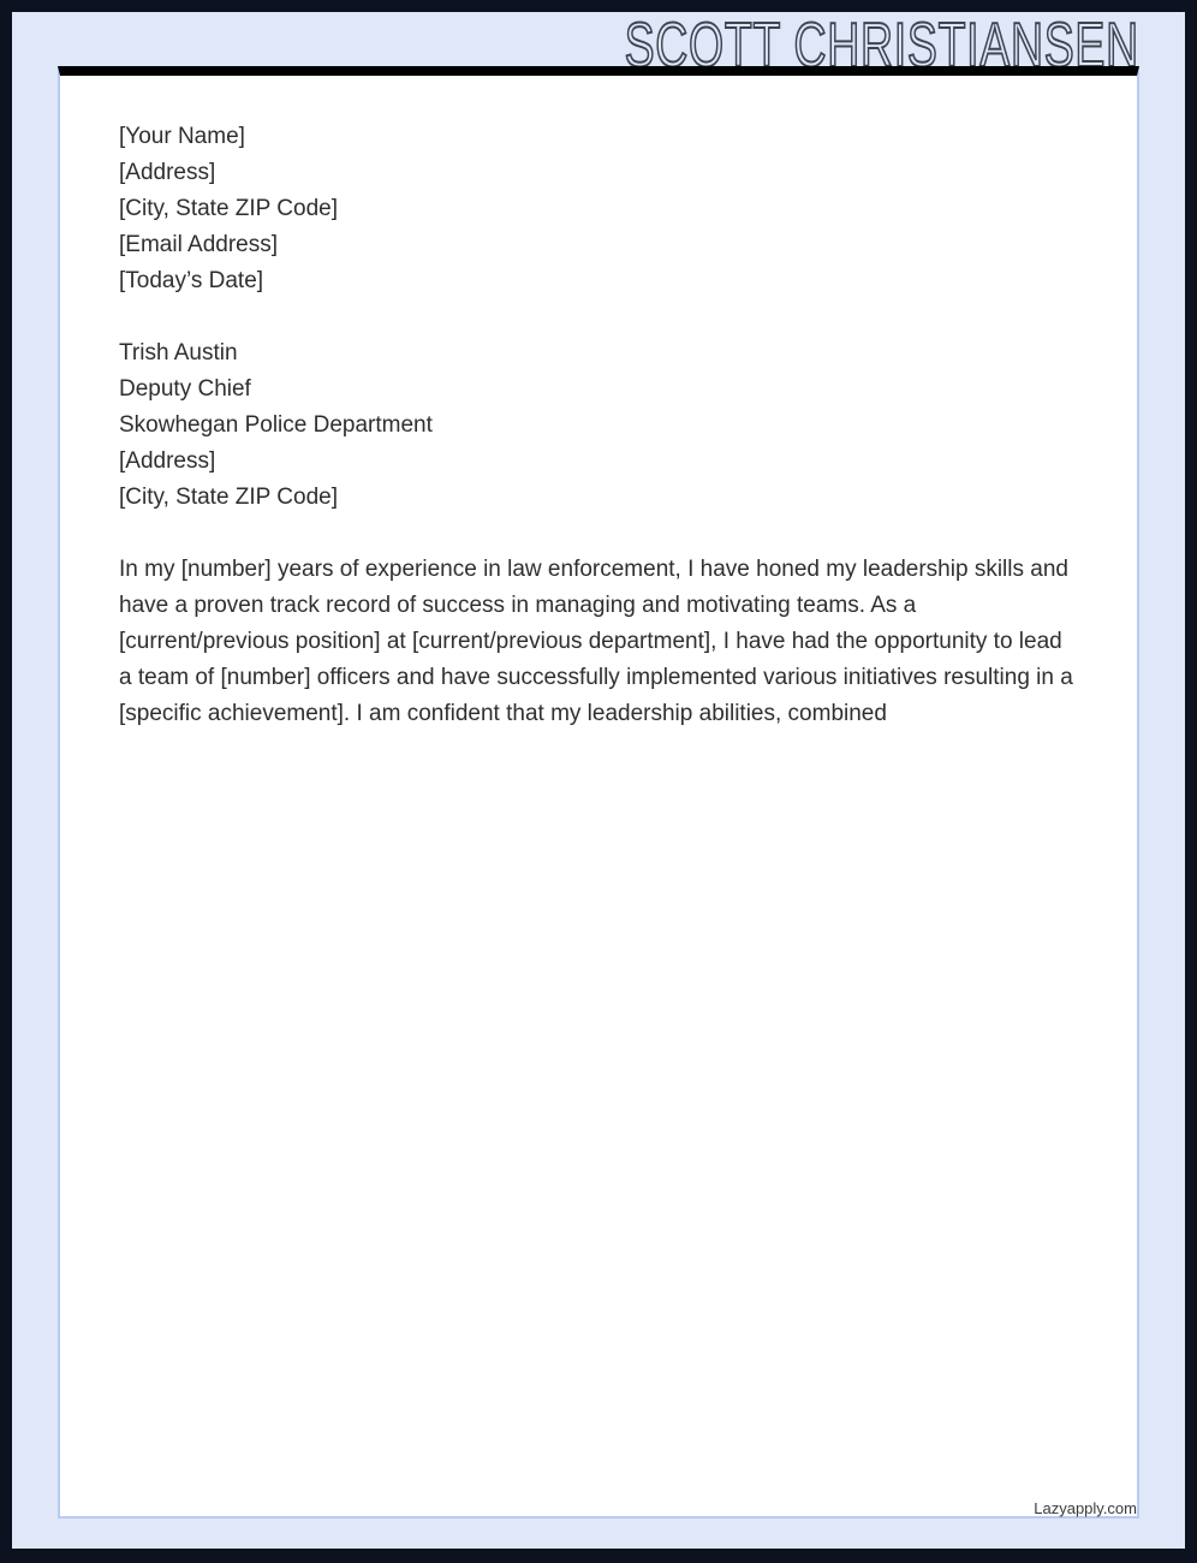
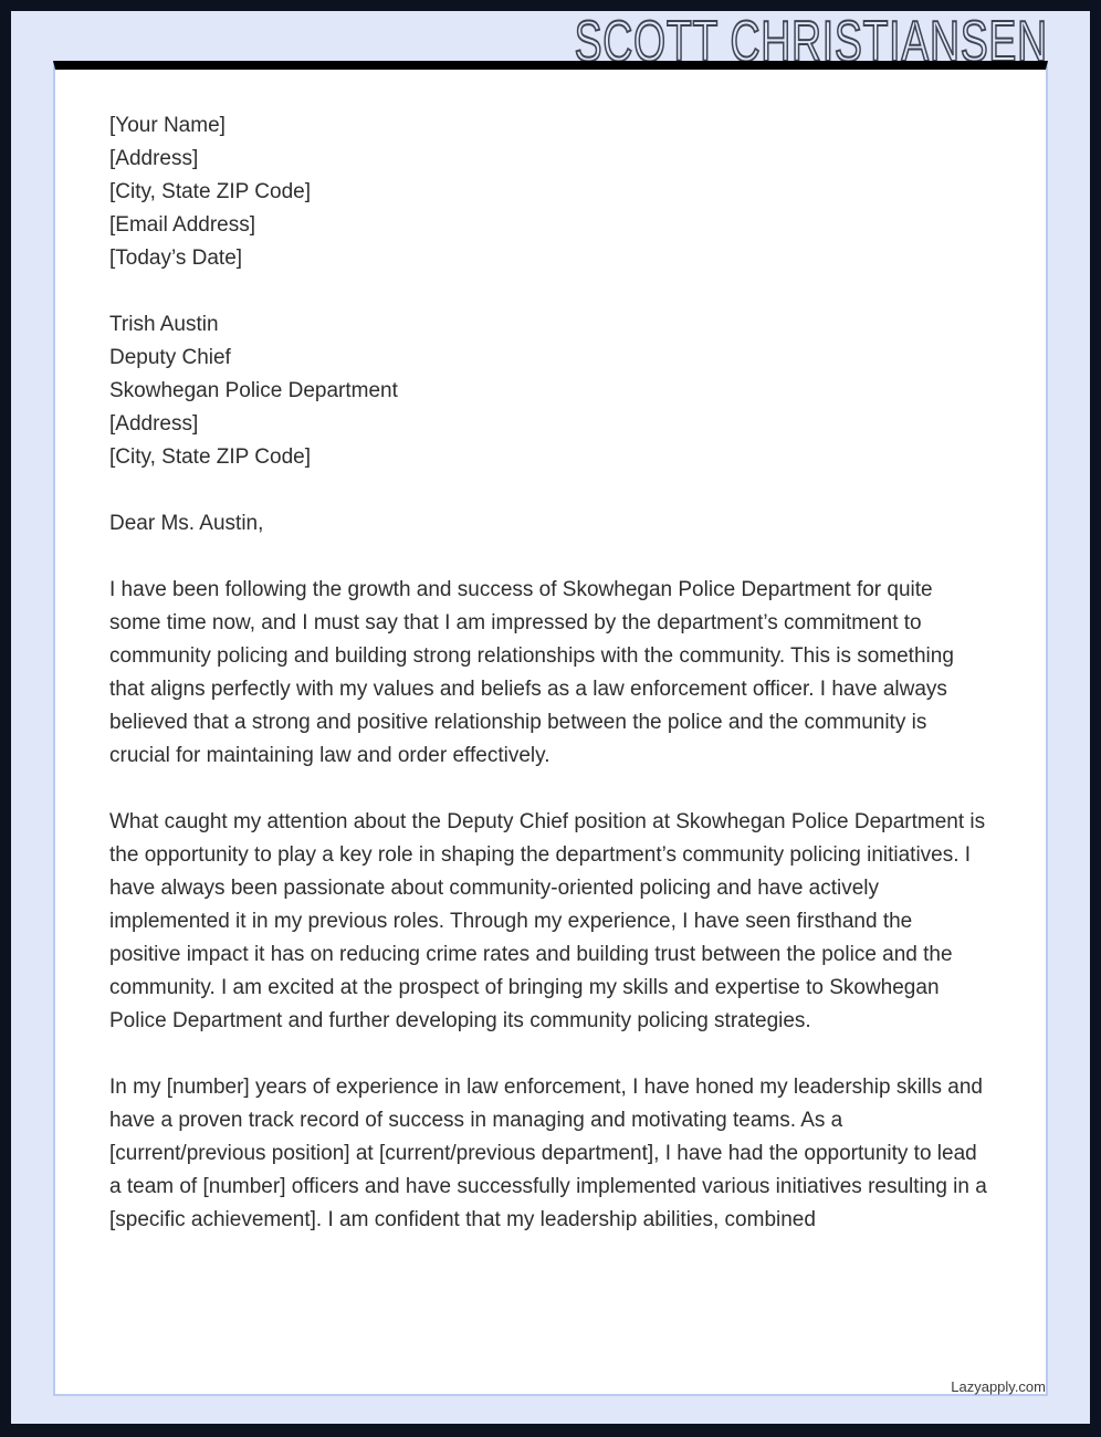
  SCOTT CHRISTIANSEN
  [Your Name]
  [Address]
  [City, State ZIP Code]
  [Email Address]
  [Today’s Date]
  Trish Austin
  Deputy Chief
  Skowhegan Police Department
  [Address]
  [City, State ZIP Code]
+ Dear Ms. Austin,
+ I have been following the growth and success of Skowhegan Police Department for quite some time now, and I must say that I am impressed by the department’s commitment to community policing and building strong relationships with the community. This is something that aligns perfectly with my values and beliefs as a law enforcement officer. I have always believed that a strong and positive relationship between the police and the community is crucial for maintaining law and order effectively.
+ What caught my attention about the Deputy Chief position at Skowhegan Police Department is the opportunity to play a key role in shaping the department’s community policing initiatives. I have always been passionate about community-oriented policing and have actively implemented it in my previous roles. Through my experience, I have seen firsthand the positive impact it has on reducing crime rates and building trust between the police and the community. I am excited at the prospect of bringing my skills and expertise to Skowhegan Police Department and further developing its community policing strategies.
  In my [number] years of experience in law enforcement, I have honed my leadership skills and have a proven track record of success in managing and motivating teams. As a [current/previous position] at [current/previous department], I have had the opportunity to lead a team of [number] officers and have successfully implemented various initiatives resulting in a [specific achievement]. I am confident that my leadership abilities, combined
  Lazyapply.com
